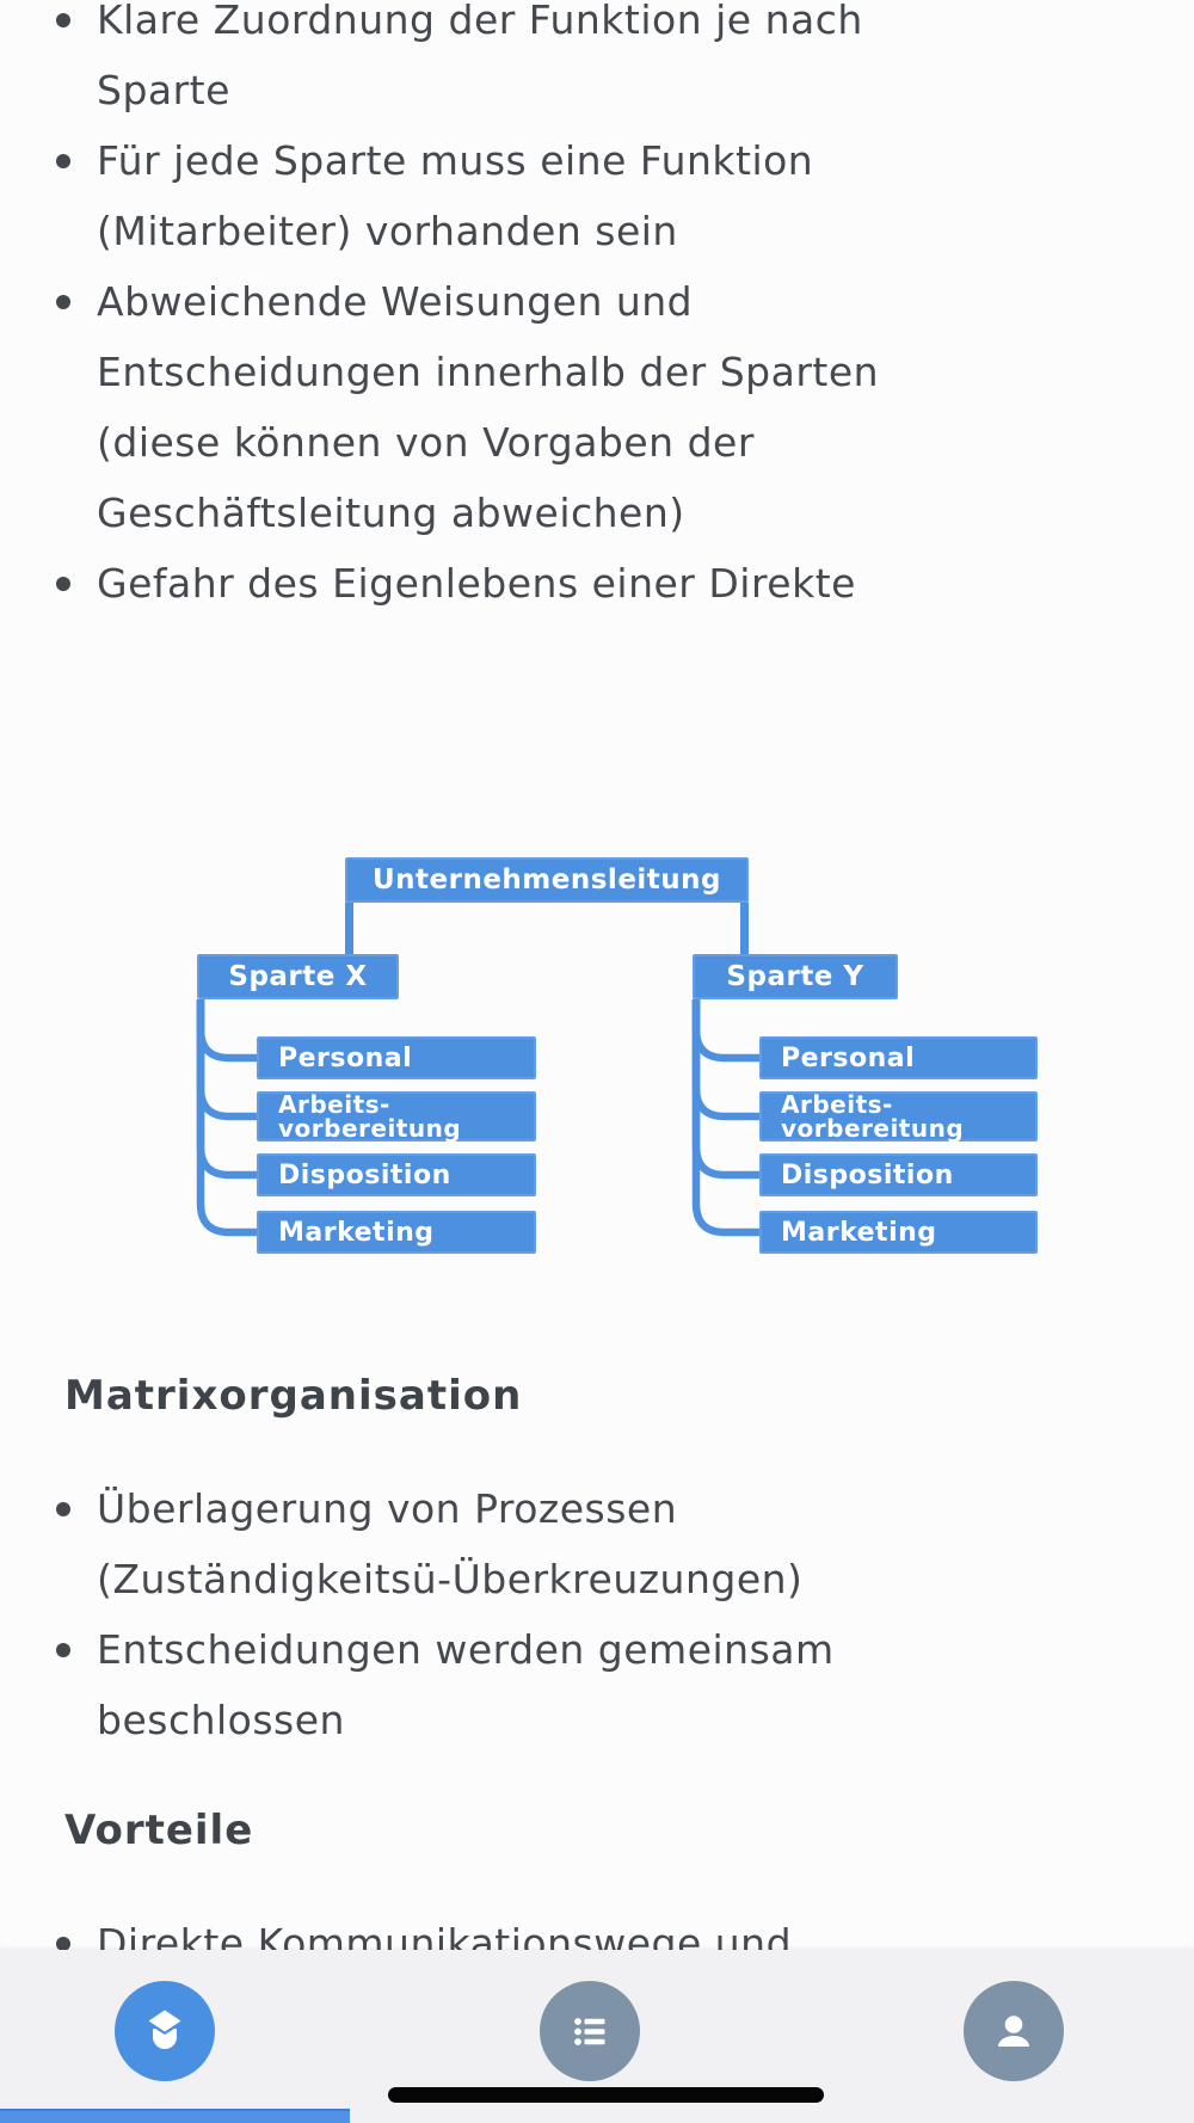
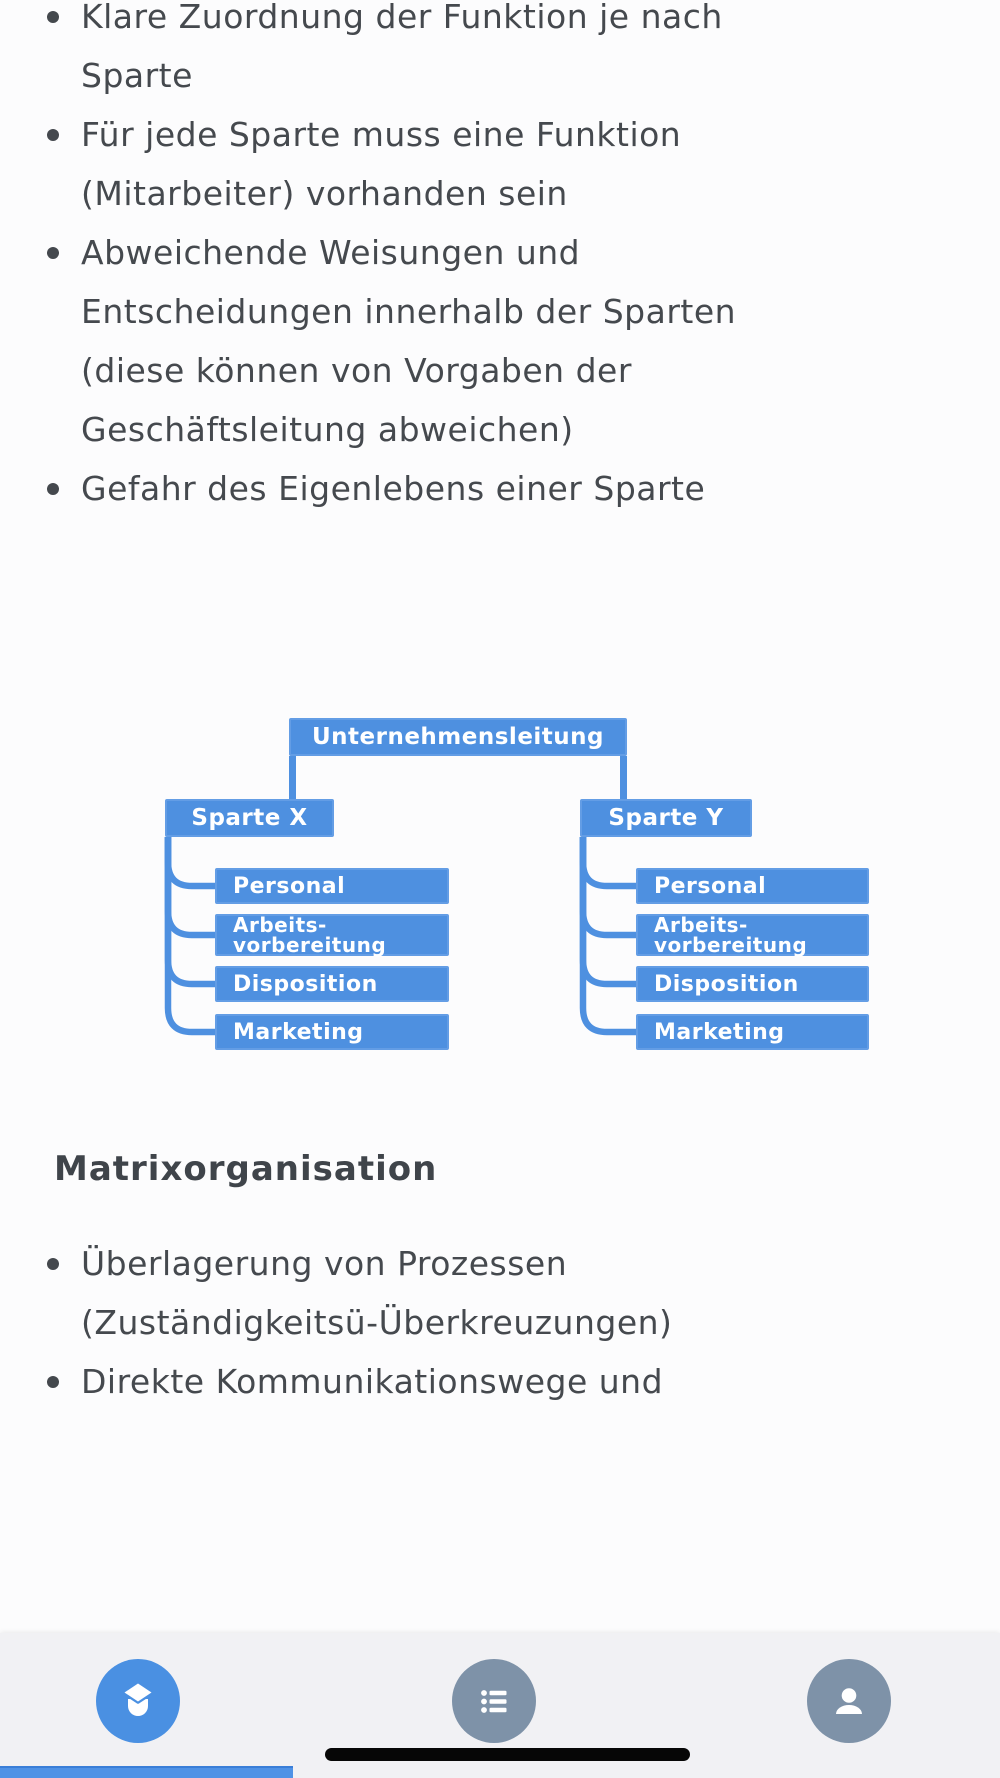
  Klare Zuordnung der Funktion je nach
  Sparte
  Für jede Sparte muss eine Funktion
  (Mitarbeiter) vorhanden sein
  Abweichende Weisungen und
  Entscheidungen innerhalb der Sparten
  (diese können von Vorgaben der
  Geschäftsleitung abweichen)
- Gefahr des Eigenlebens einer Direkte
+ Gefahr des Eigenlebens einer Sparte
  Unternehmensleitung
  Sparte X
  Sparte Y
  Personal
  Arbeits-
  vorbereitung
  Disposition
  Marketing
  Personal
  Arbeits-
  vorbereitung
  Disposition
  Marketing
  Matrixorganisation
  Überlagerung von Prozessen
  (Zuständigkeitsü-Überkreuzungen)
- Entscheidungen werden gemeinsam
- beschlossen
- Vorteile
  Direkte Kommunikationswege und
